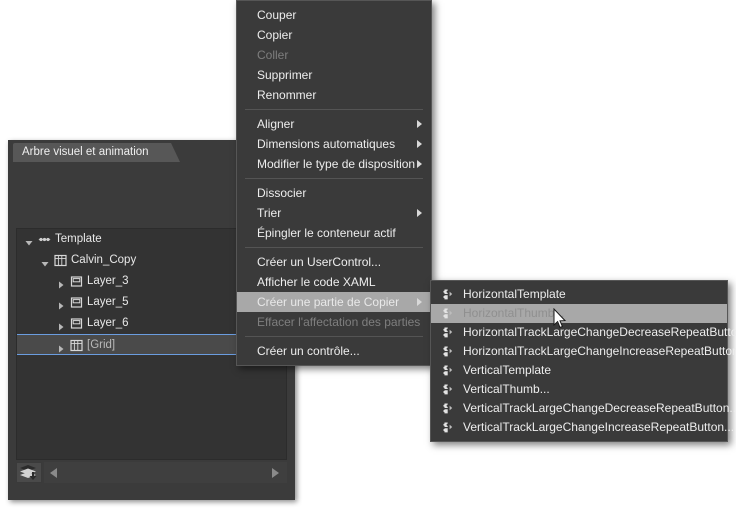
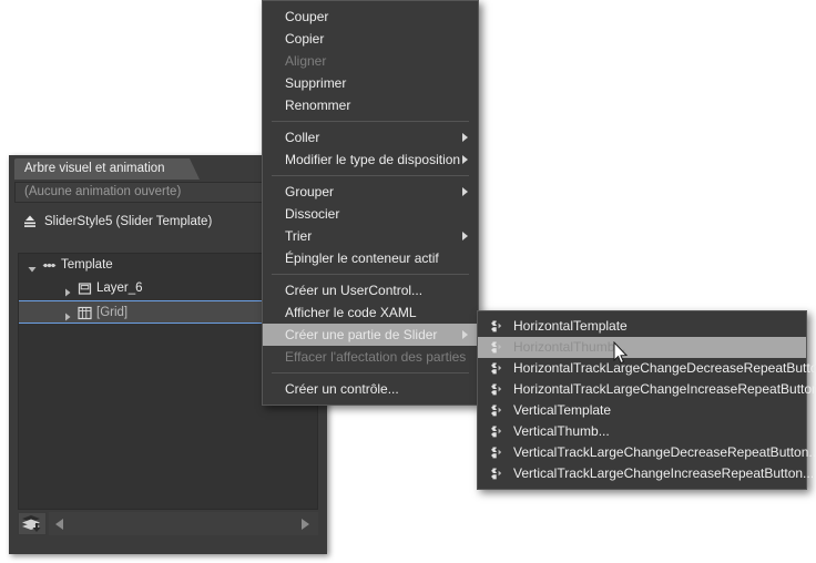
  Arbre visuel et animation
+ (Aucune animation ouverte)
+ SliderStyle5 (Slider Template)
  Template
- Calvin_Copy
- Layer_3
- Layer_5
  Layer_6
  [Grid]
  Couper
  Copier
- Coller
+ Aligner
  Supprimer
  Renommer
- Aligner
+ Coller
- Dimensions automatiques
  Modifier le type de disposition
+ Grouper
  Dissocier
  Trier
  Épingler le conteneur actif
  Créer un UserControl...
  Afficher le code XAML
- Créer une partie de Copier
+ Créer une partie de Slider
  Effacer l'affectation des parties
  Créer un contrôle...
  HorizontalTemplate
  HorizontalThumb..
  HorizontalTrackLargeChangeDecreaseRepeatButto
  HorizontalTrackLargeChangeIncreaseRepeatButton
  VerticalTemplate
  VerticalThumb...
  VerticalTrackLargeChangeDecreaseRepeatButton..
  VerticalTrackLargeChangeIncreaseRepeatButton...
